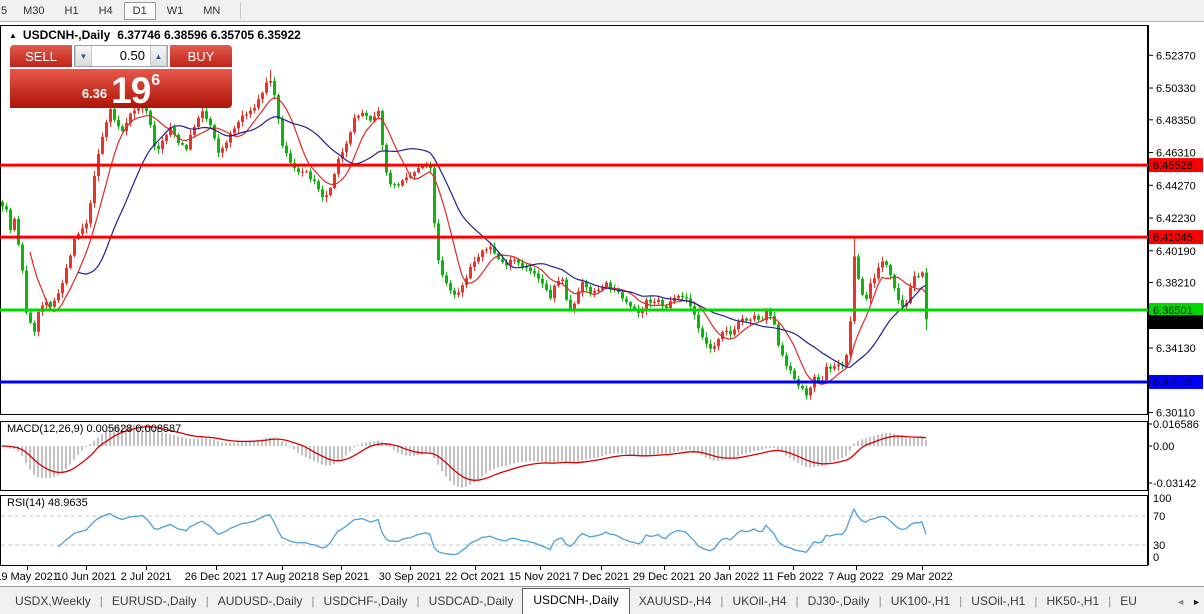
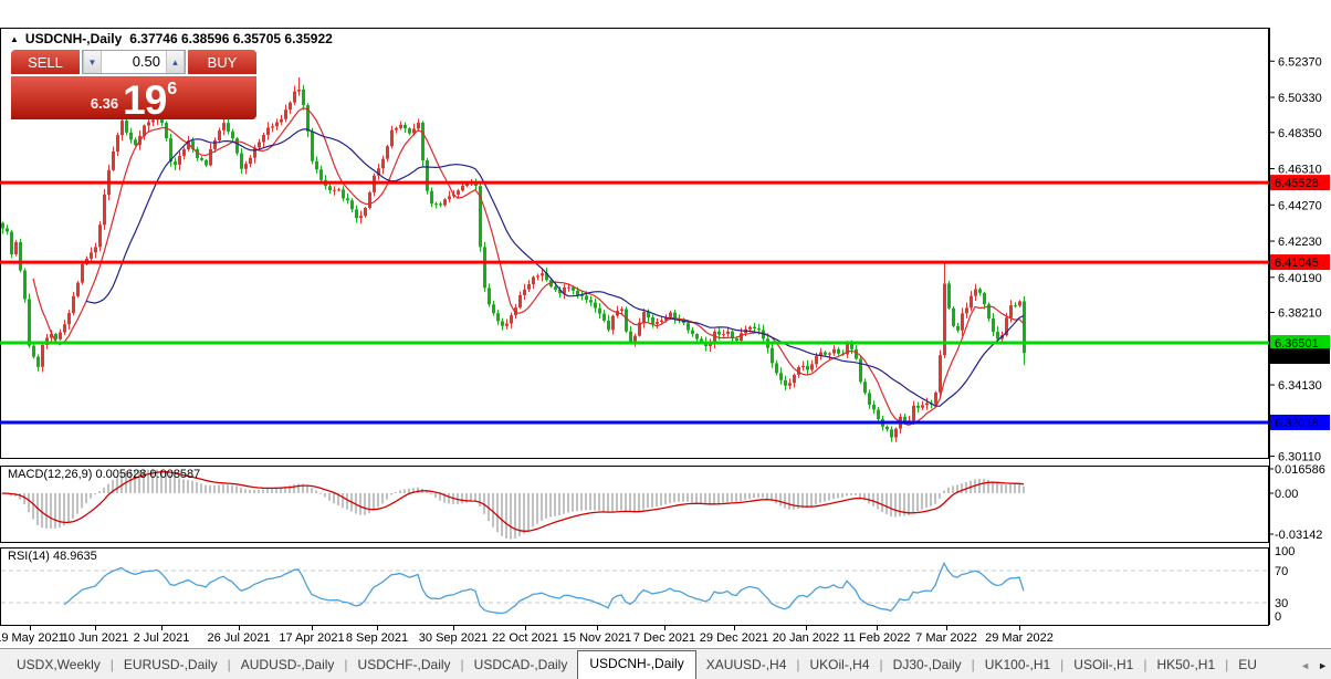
- 5
- M30
- H1
- H4
- D1
- W1
- MN
  ▲
  USDCNH-,Daily
  6.37746 6.38596 6.35705 6.35922
  SELL
  ▼
  0.50
  ▲
  BUY
  6.36
  19
  6
  MACD(12,26,9) 0.005628 0.008587
  RSI(14) 48.9635
  6.45528
  6.41045
  6.36501
  6.32018
  6.52370
  6.50330
  6.48350
  6.46310
  6.44270
  6.42230
  6.40190
  6.38210
  6.34130
  6.30110
  6.35922
  0.016586
  0.00
  -0.03142
  100
  70
  30
  0
  9 May 2021
  10 Jun 2021
  2 Jul 2021
- 26 Dec 2021
+ 26 Jul 2021
- 17 Aug 2021
+ 17 Apr 2021
  8 Sep 2021
  30 Sep 2021
  22 Oct 2021
  15 Nov 2021
  7 Dec 2021
  29 Dec 2021
  20 Jan 2022
  11 Feb 2022
- 7 Aug 2022
+ 7 Mar 2022
  29 Mar 2022
  USDX,Weekly
  |
  EURUSD-,Daily
  |
  AUDUSD-,Daily
  |
  USDCHF-,Daily
  |
  USDCAD-,Daily
  USDCNH-,Daily
  XAUUSD-,H4
  |
  UKOil-,H4
  |
  DJ30-,Daily
  |
  UK100-,H1
  |
  USOil-,H1
  |
  HK50-,H1
  |
  EU
  ◄
  ►
